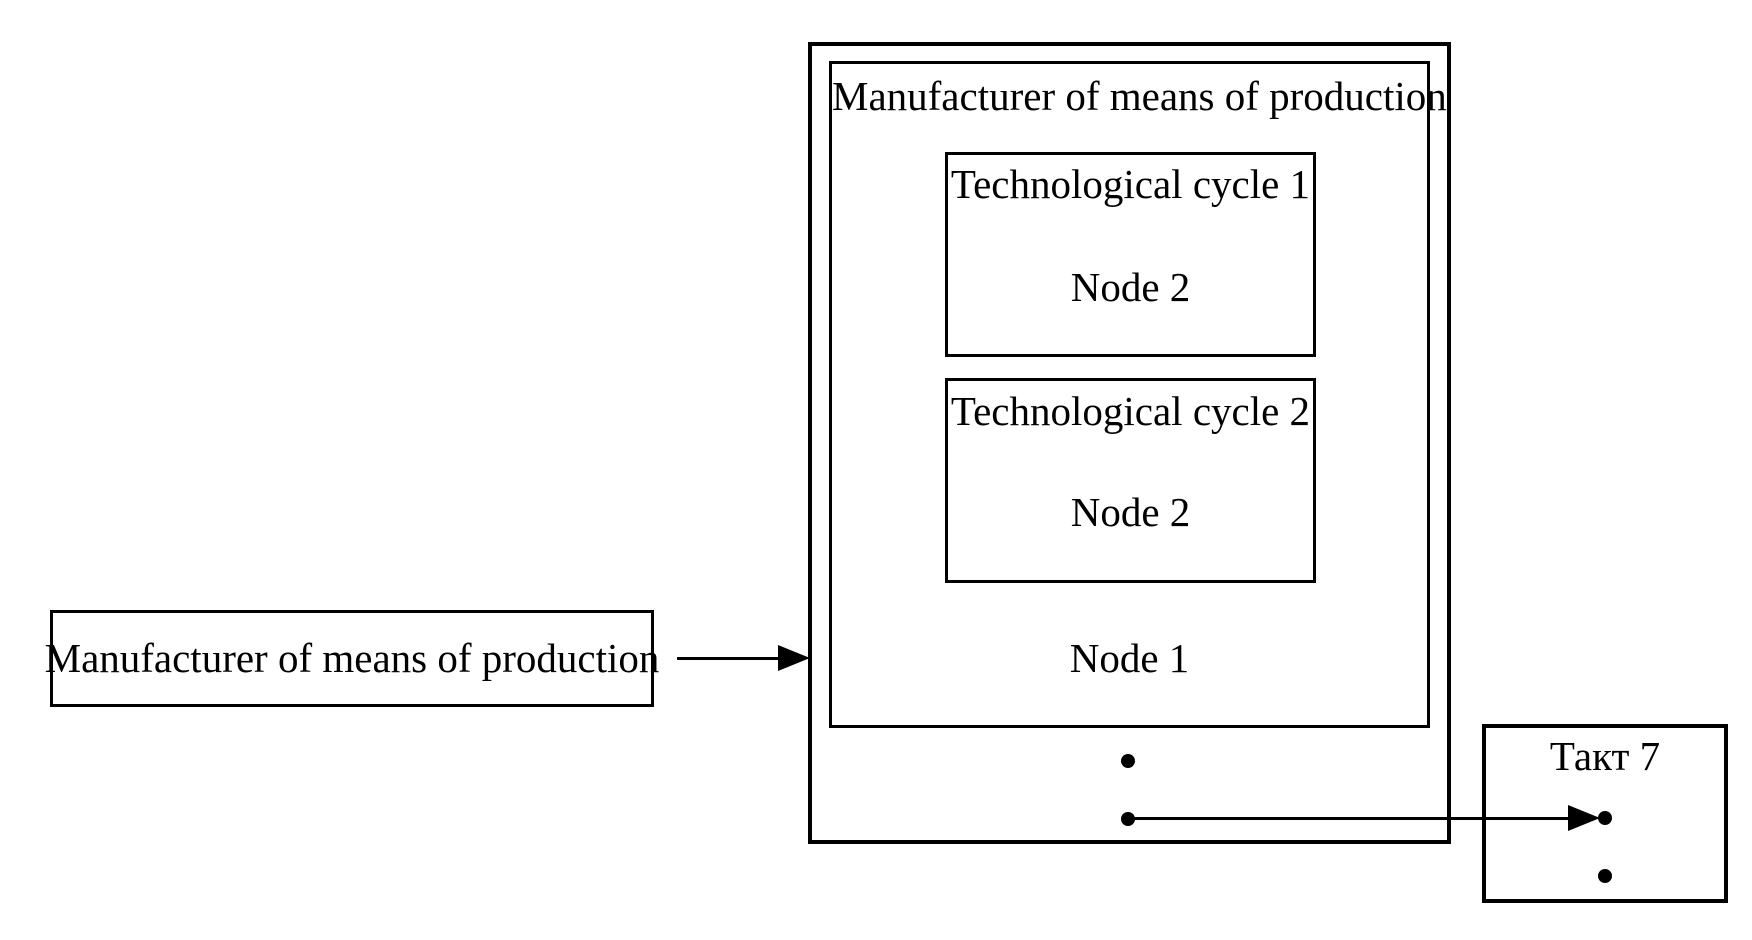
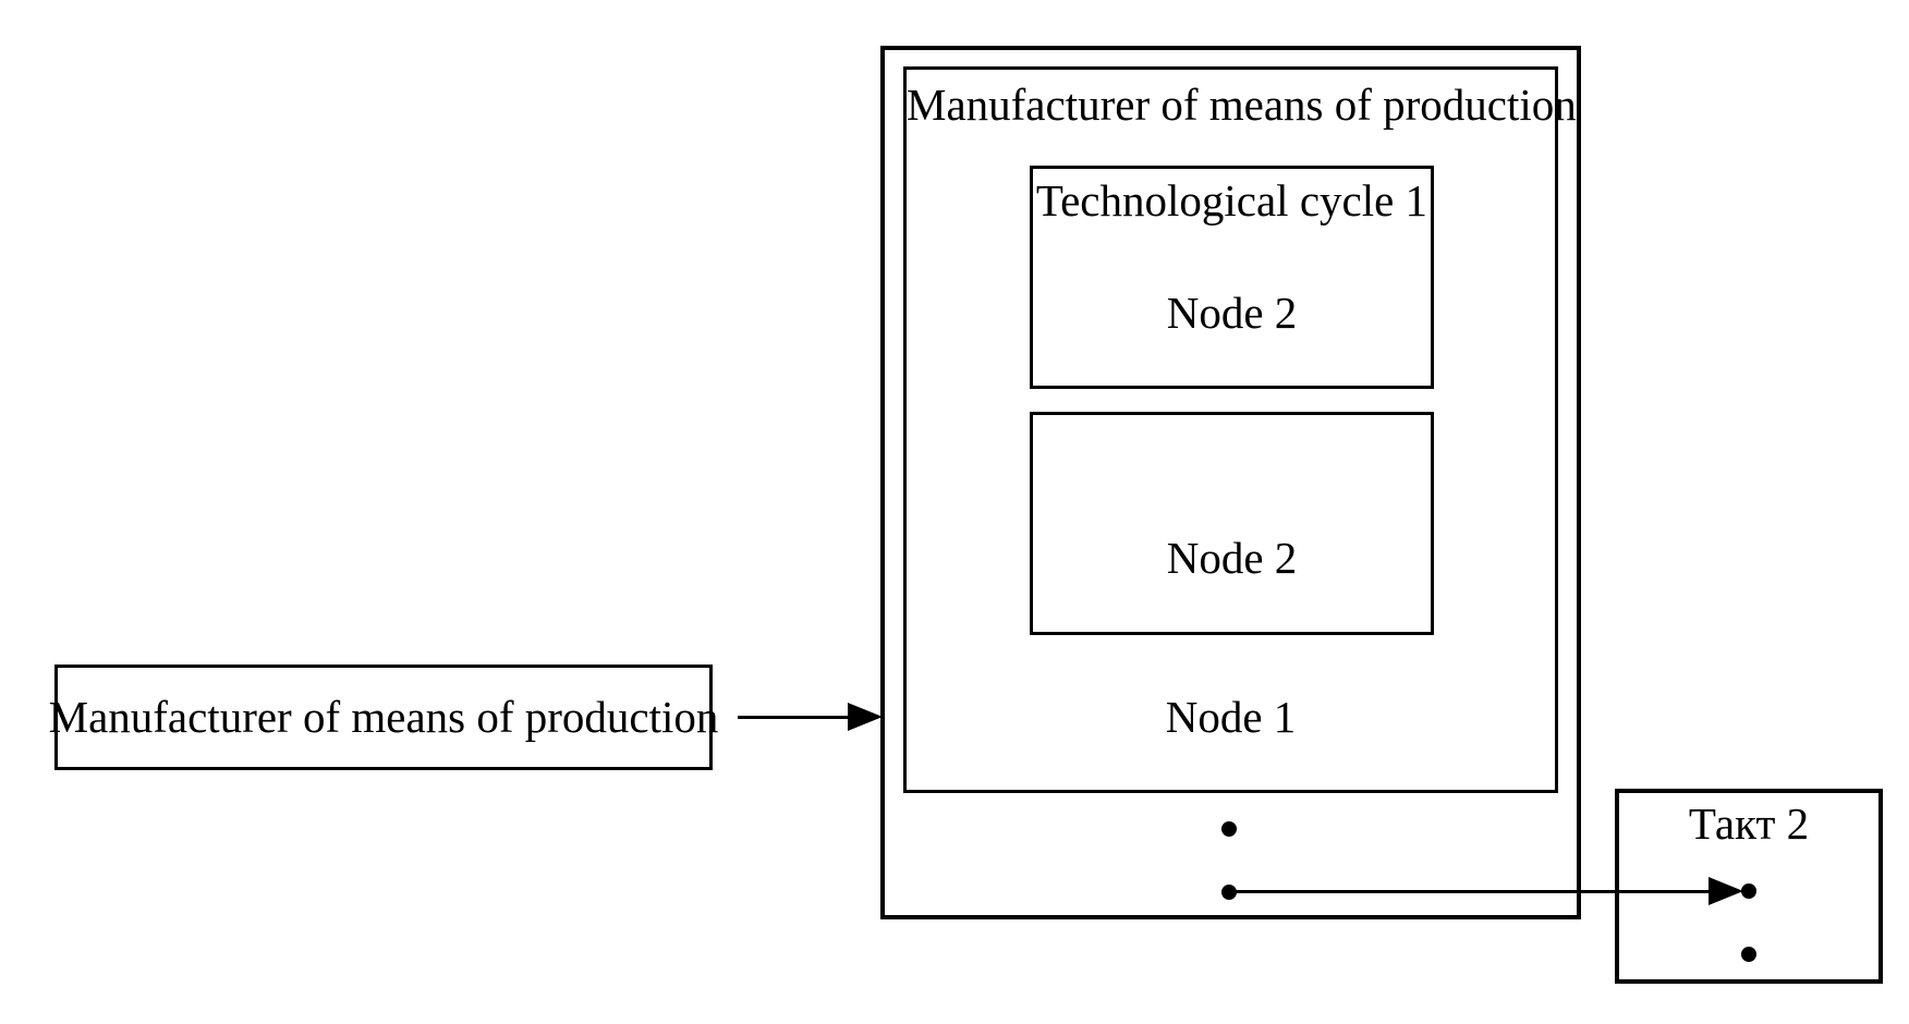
  Manufacturer of means of production
  Manufacturer of means of production
  Technological cycle 1
  Node 2
- Technological cycle 2
  Node 2
  Node 1
- Такт 7
+ Такт 2
